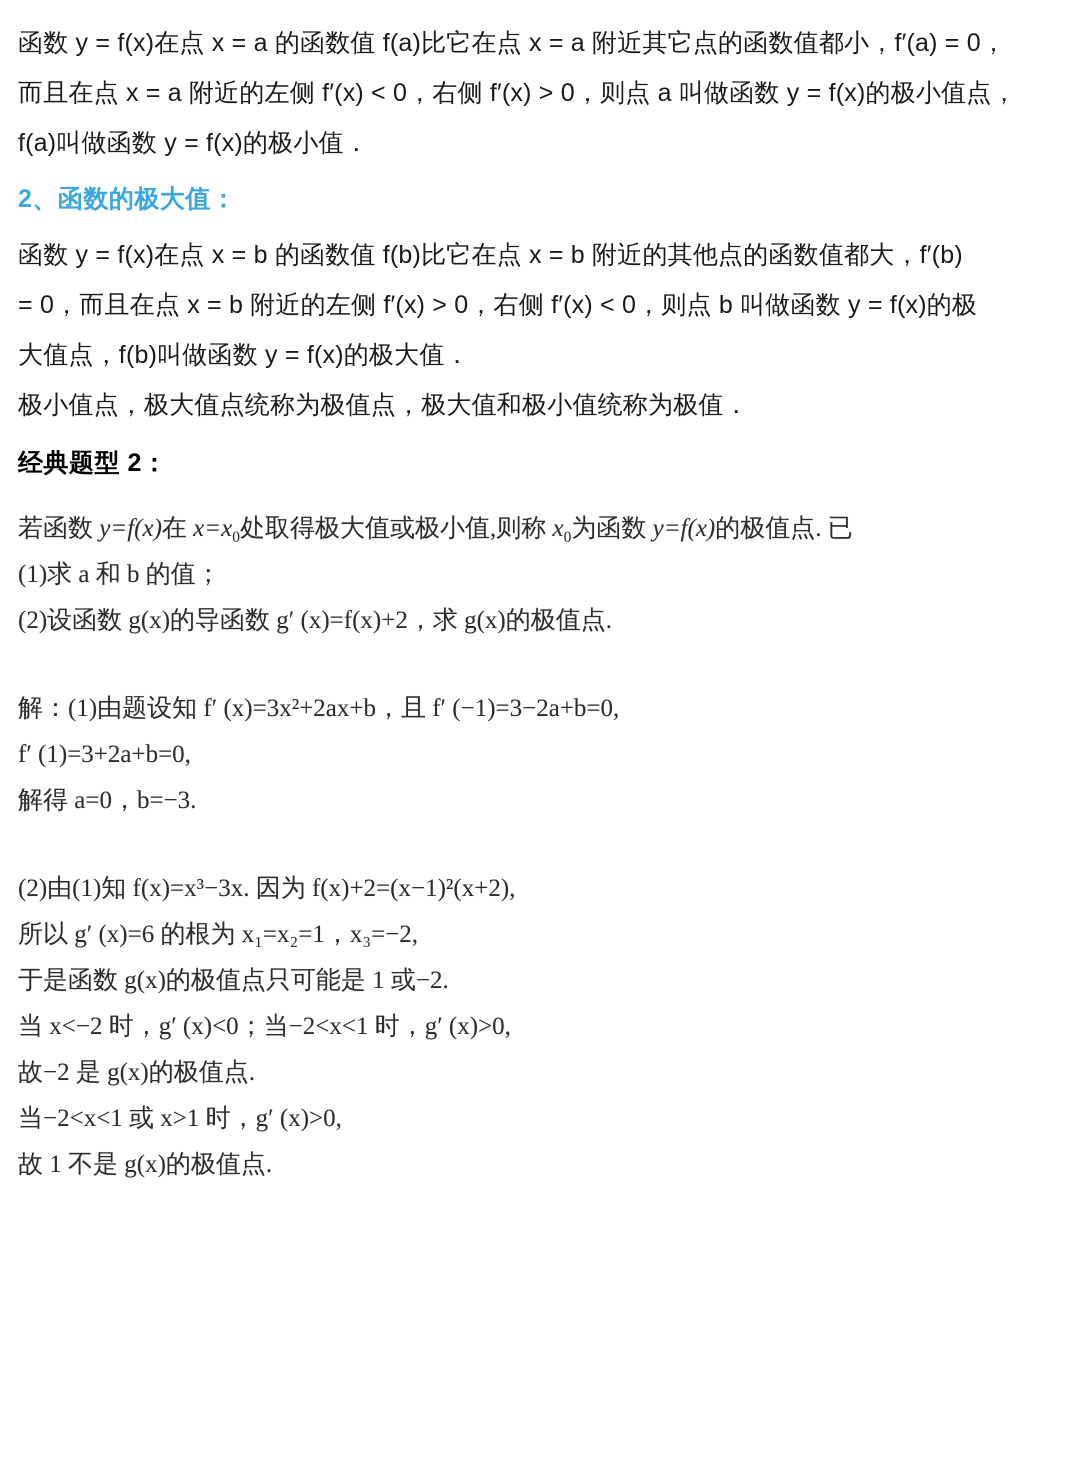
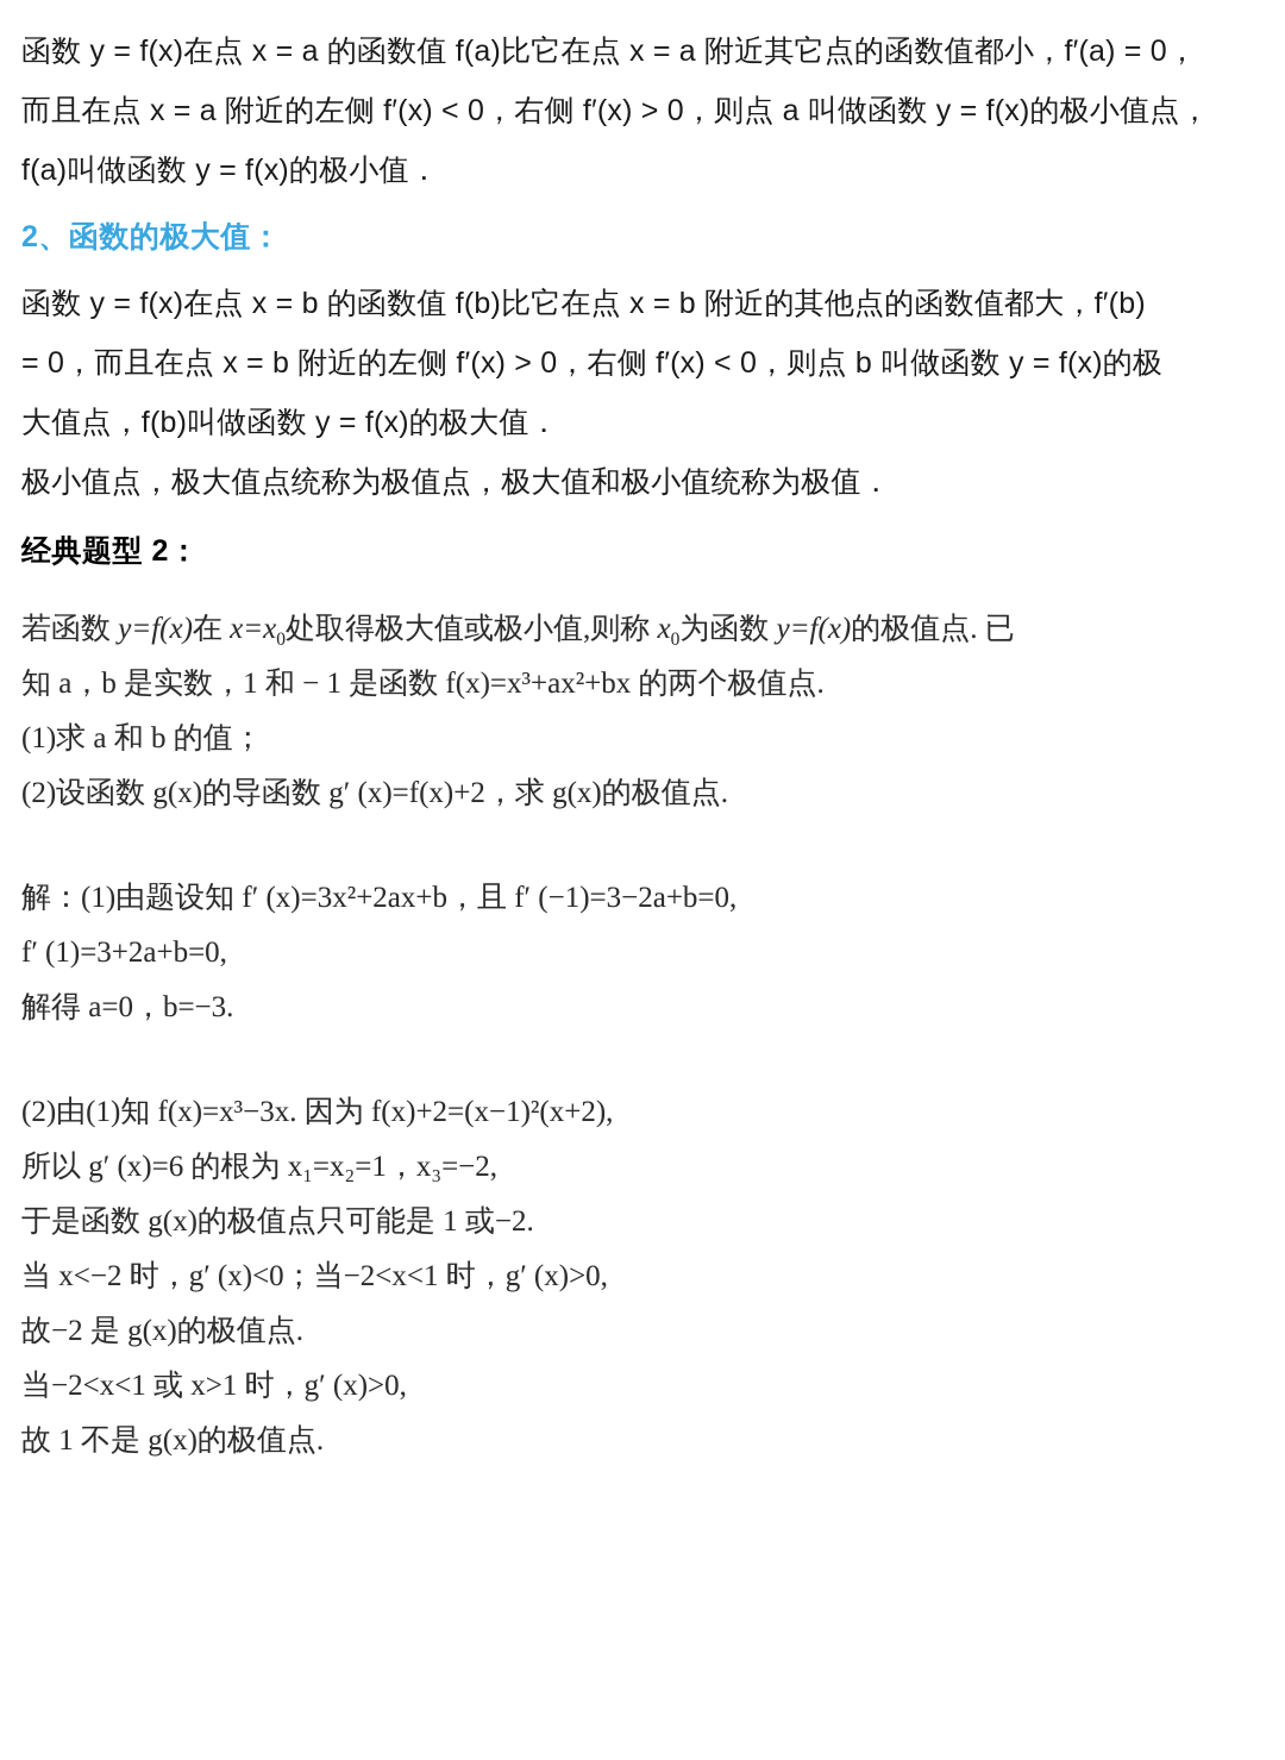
  函数 y = f(x)在点 x = a 的函数值 f(a)比它在点 x = a 附近其它点的函数值都小，f′(a) = 0，
  而且在点 x = a 附近的左侧 f′(x) < 0，右侧 f′(x) > 0，则点 a 叫做函数 y = f(x)的极小值点，
  f(a)叫做函数 y = f(x)的极小值．
  2、函数的极大值：
  函数 y = f(x)在点 x = b 的函数值 f(b)比它在点 x = b 附近的其他点的函数值都大，f′(b)
  = 0，而且在点 x = b 附近的左侧 f′(x) > 0，右侧 f′(x) < 0，则点 b 叫做函数 y = f(x)的极
  大值点，f(b)叫做函数 y = f(x)的极大值．
  极小值点，极大值点统称为极值点，极大值和极小值统称为极值．
  经典题型 2：
  若函数 y=f(x)在 x=x0处取得极大值或极小值,则称 x0为函数 y=f(x)的极值点. 已
+ 知 a，b 是实数，1 和 − 1 是函数 f(x)=x³+ax²+bx 的两个极值点.
  (1)求 a 和 b 的值；
  (2)设函数 g(x)的导函数 g′ (x)=f(x)+2，求 g(x)的极值点.
  解：(1)由题设知 f′ (x)=3x²+2ax+b，且 f′ (−1)=3−2a+b=0,
  f′ (1)=3+2a+b=0,
  解得 a=0，b=−3.
  (2)由(1)知 f(x)=x³−3x. 因为 f(x)+2=(x−1)²(x+2),
  所以 g′ (x)=6 的根为 x₁=x₂=1，x₃=−2,
  于是函数 g(x)的极值点只可能是 1 或−2.
  当 x<−2 时，g′ (x)<0；当−2<x<1 时，g′ (x)>0,
  故−2 是 g(x)的极值点.
  当−2<x<1 或 x>1 时，g′ (x)>0,
  故 1 不是 g(x)的极值点.
